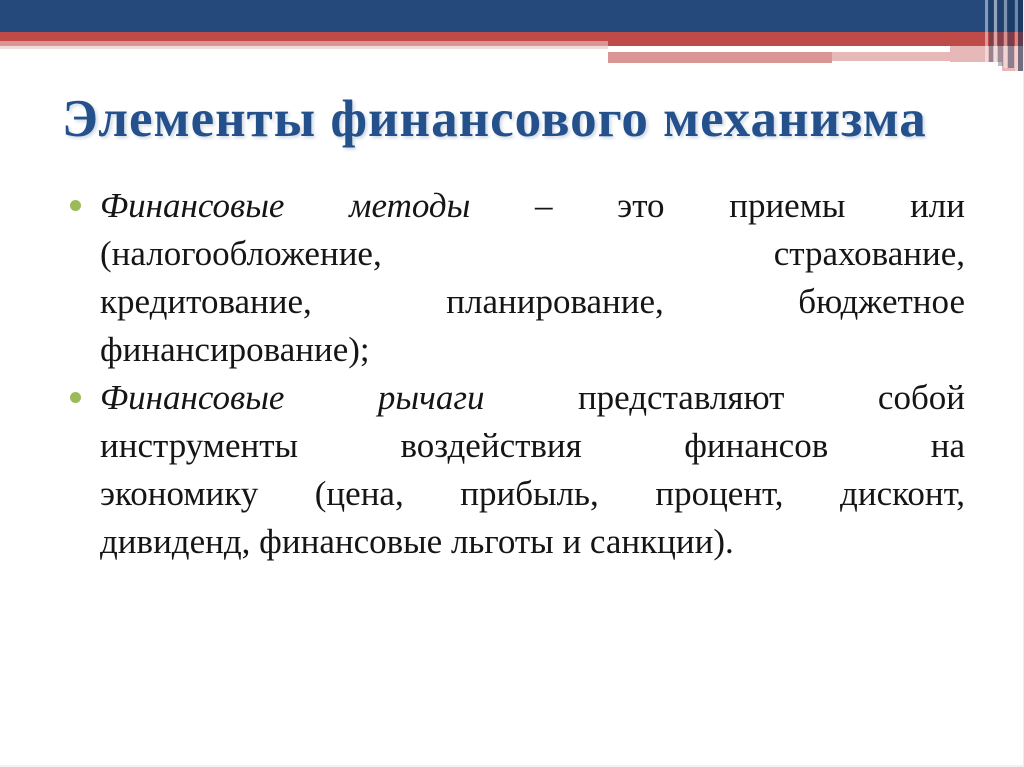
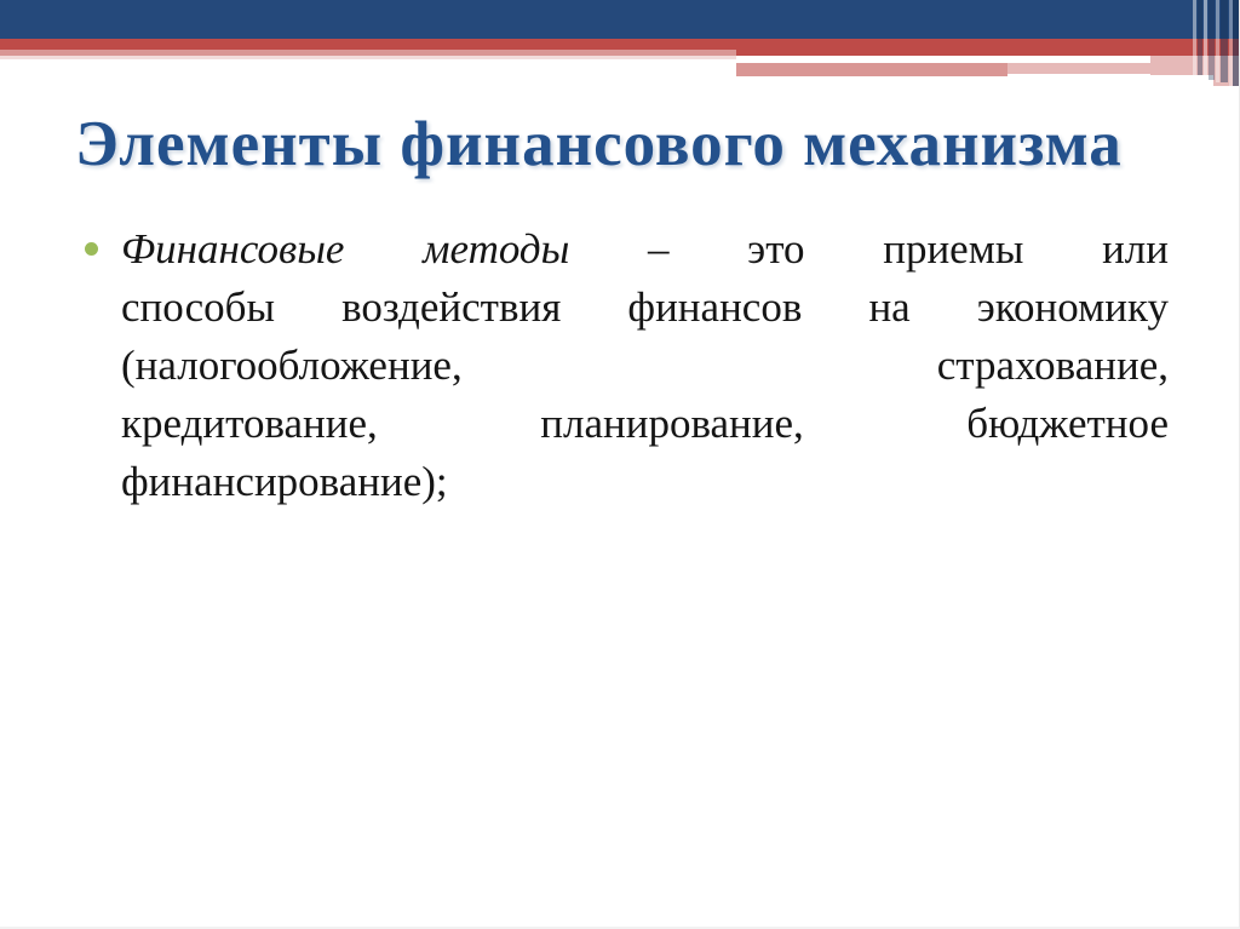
  Элементы финансового механизма
  Финансовые методы – это приемы или
+ способы воздействия финансов на экономику
  (налогообложение, страхование,
  кредитование, планирование, бюджетное
  финансирование);
- Финансовые рычаги представляют собой
- инструменты воздействия финансов на
- экономику (цена, прибыль, процент, дисконт,
- дивиденд, финансовые льготы и санкции).
